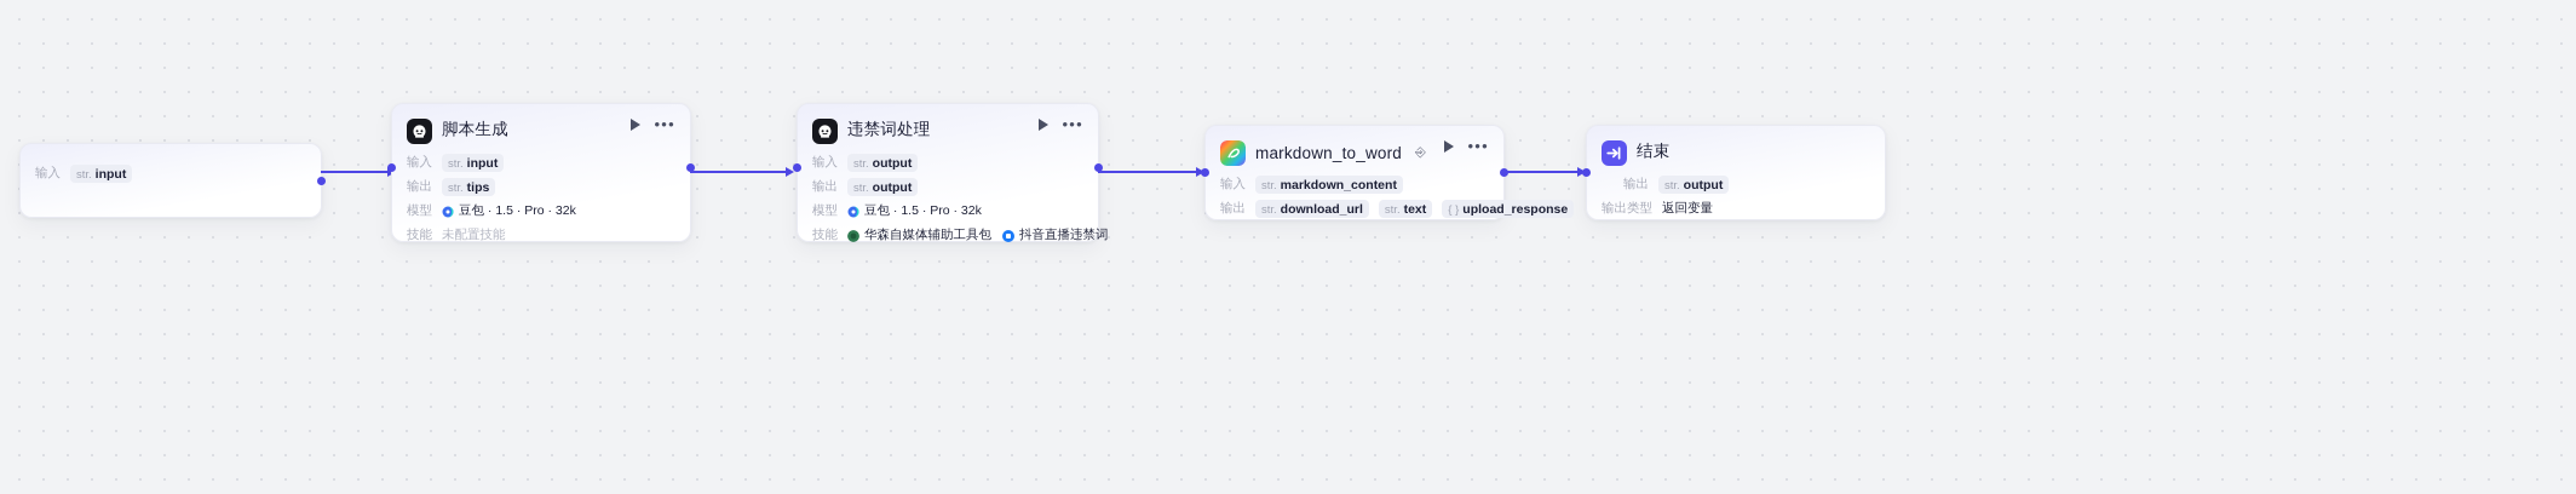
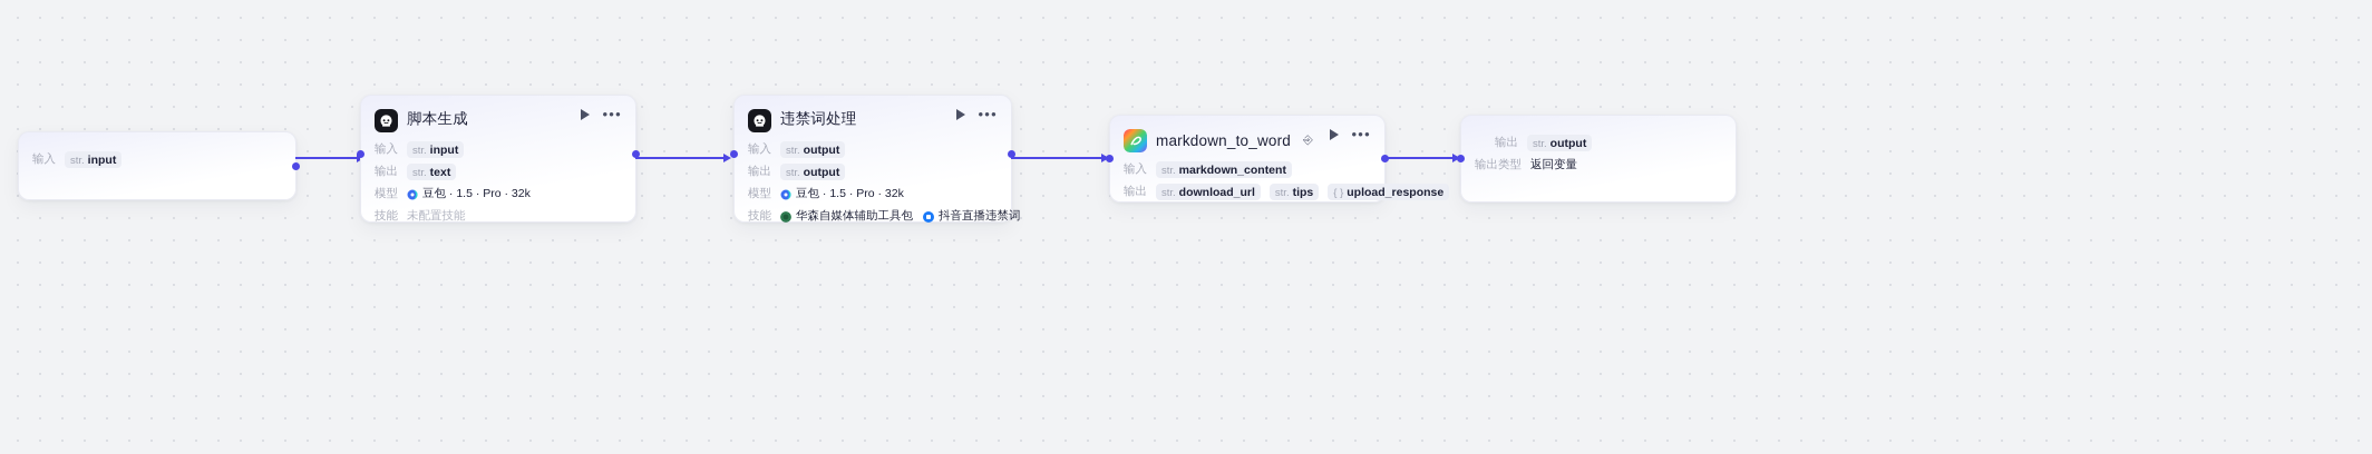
  输入
  str.
  input
  脚本生成
  •••
  输入
  str.
  input
  输出
  str.
- tips
+ text
  模型
  豆包 · 1.5 · Pro · 32k
  技能
  未配置技能
  违禁词处理
  •••
  输入
  str.
  output
  输出
  str.
  output
  模型
  豆包 · 1.5 · Pro · 32k
  技能
  华森自媒体辅助工具包
  抖音直播违禁词
  markdown_to_word
  ⎆
  •••
  输入
  str.
  markdown_content
  输出
  str.
  download_url
  str.
- text
+ tips
  { }
  upload_response
- 结束
  输出
  str.
  output
  输出类型
  返回变量
